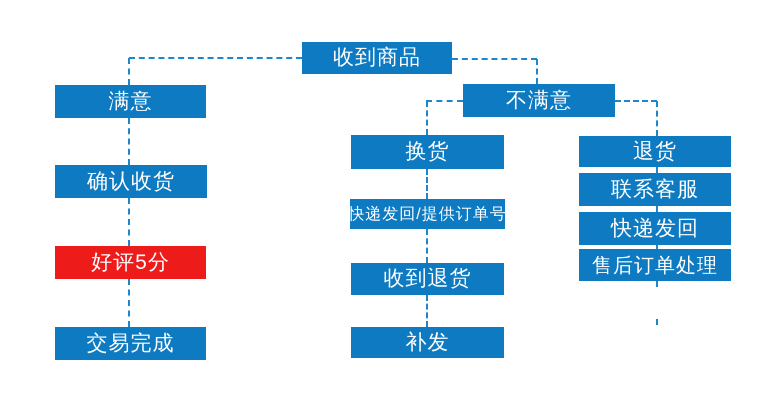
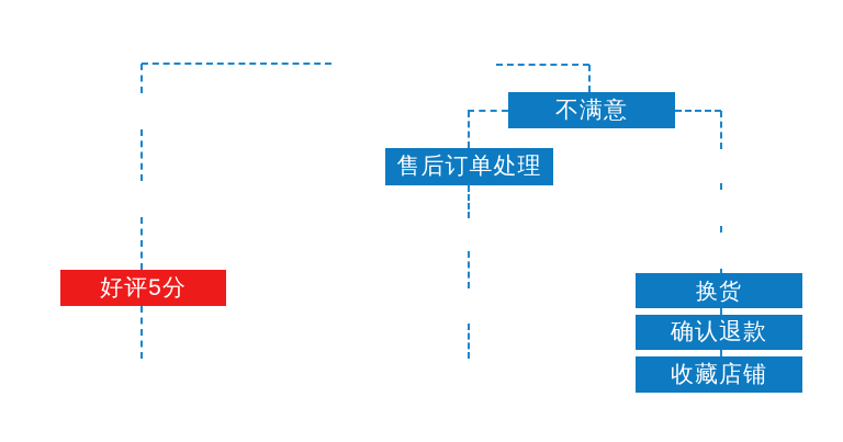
- 收到商品
- 满意
- 确认收货
  好评5分
- 交易完成
  不满意
- 换货
+ 售后订单处理
- 快递发回/提供订单号
- 收到退货
- 补发
- 退货
- 联系客服
- 快递发回
- 售后订单处理
+ 换货
+ 确认退款
+ 收藏店铺
